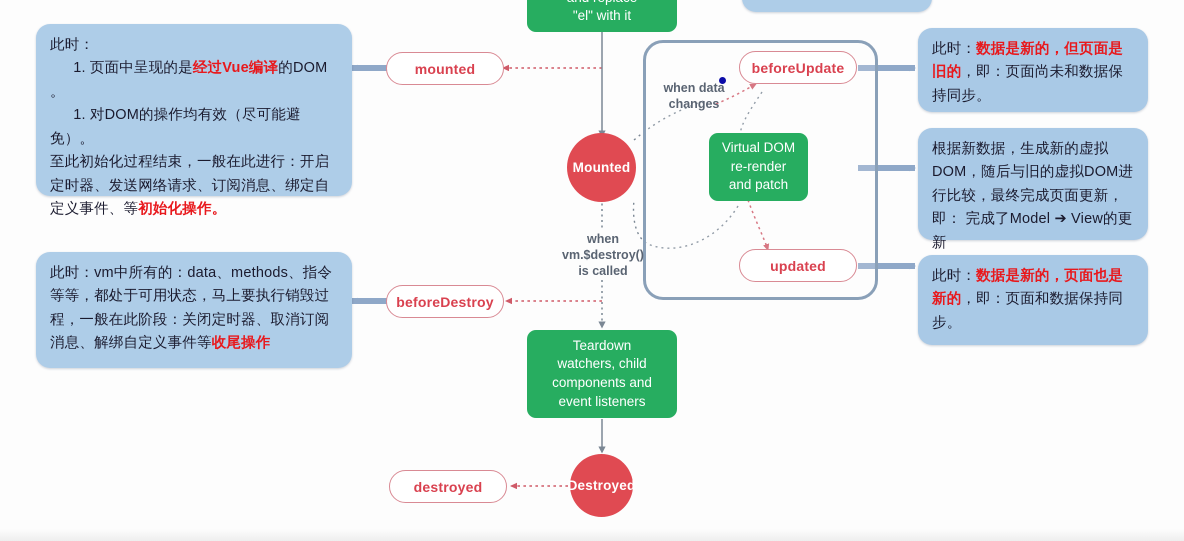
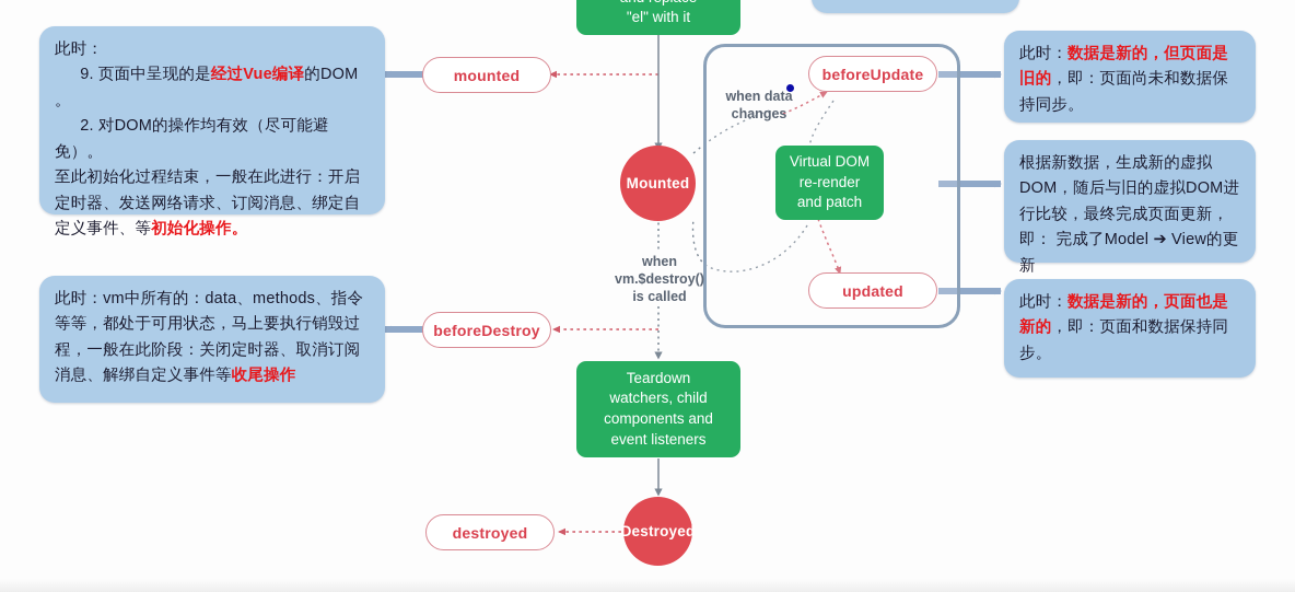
  "el" with it
  when data
  changes
  Mounted
  Virtual DOM
  re-render
  and patch
  mounted
  beforeUpdate
  updated
  beforeDestroy
  destroyed
  when
  vm.$destroy()
  is called
  Teardown
  watchers, child
  components and
  event listeners
  Destroyed
  此时：
- 1. 页面中呈现的是经过Vue编译的DOM 。
+ 9. 页面中呈现的是经过Vue编译的DOM 。
- 1. 对DOM的操作均有效（尽可能避免）。
+ 2. 对DOM的操作均有效（尽可能避免）。
  至此初始化过程结束，一般在此进行：开启定时器、发送网络请求、订阅消息、绑定自定义事件、等初始化操作。
  此时：vm中所有的：data、methods、指令等等，都处于可用状态，马上要执行销毁过程，一般在此阶段：关闭定时器、取消订阅消息、解绑自定义事件等收尾操作
  此时：数据是新的，但页面是旧的，即：页面尚未和数据保持同步。
  根据新数据，生成新的虚拟DOM，随后与旧的虚拟DOM进行比较，最终完成页面更新，即： 完成了Model ➔ View的更新
  此时：数据是新的，页面也是新的，即：页面和数据保持同步。
